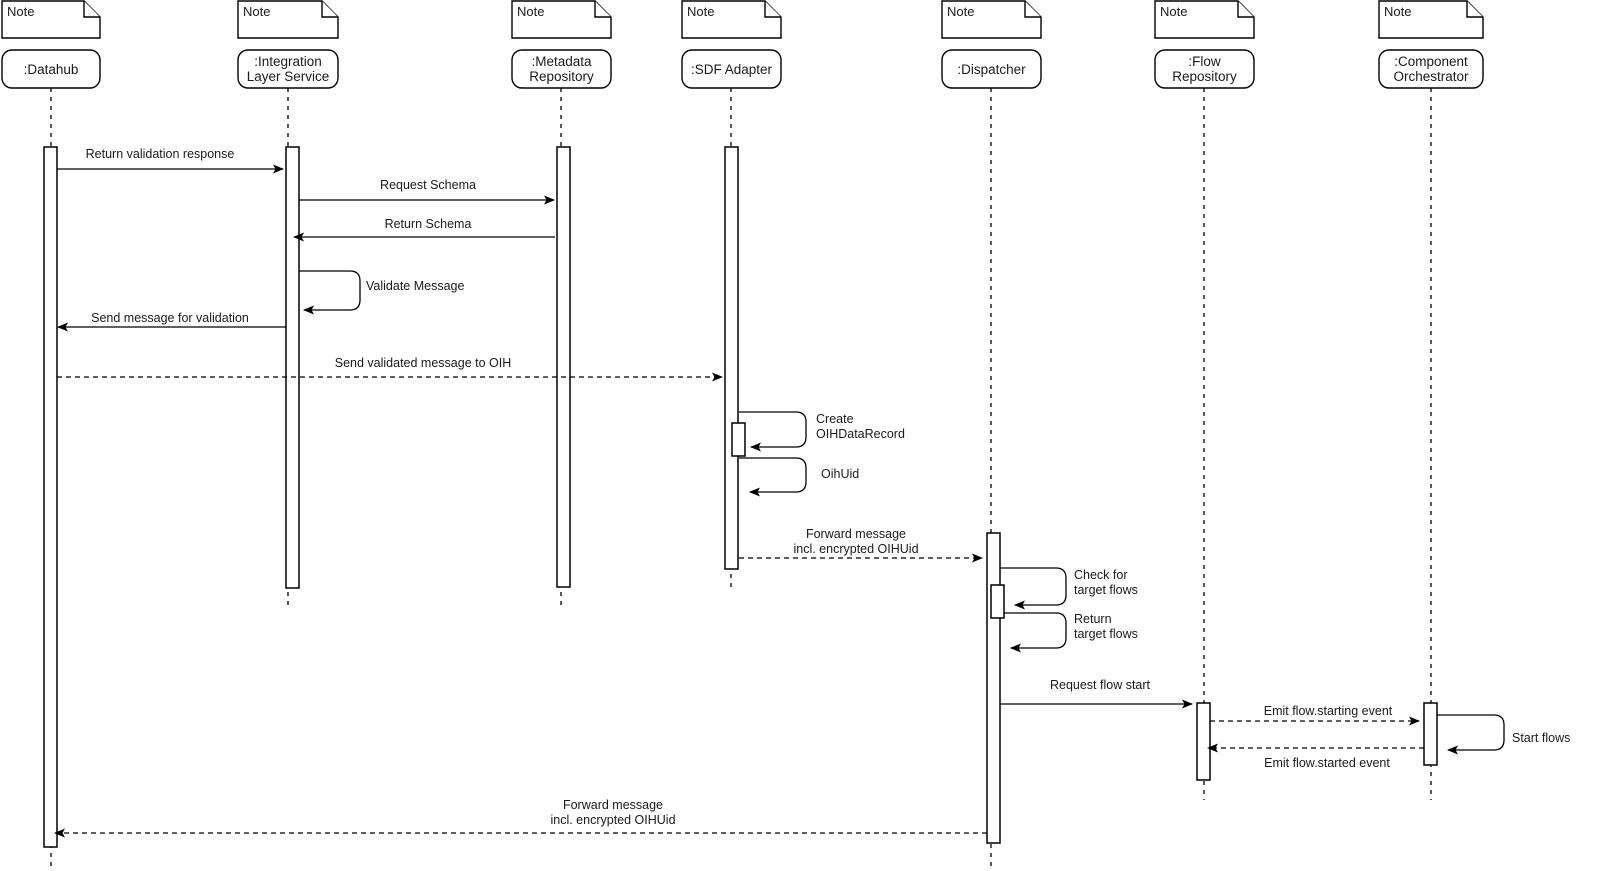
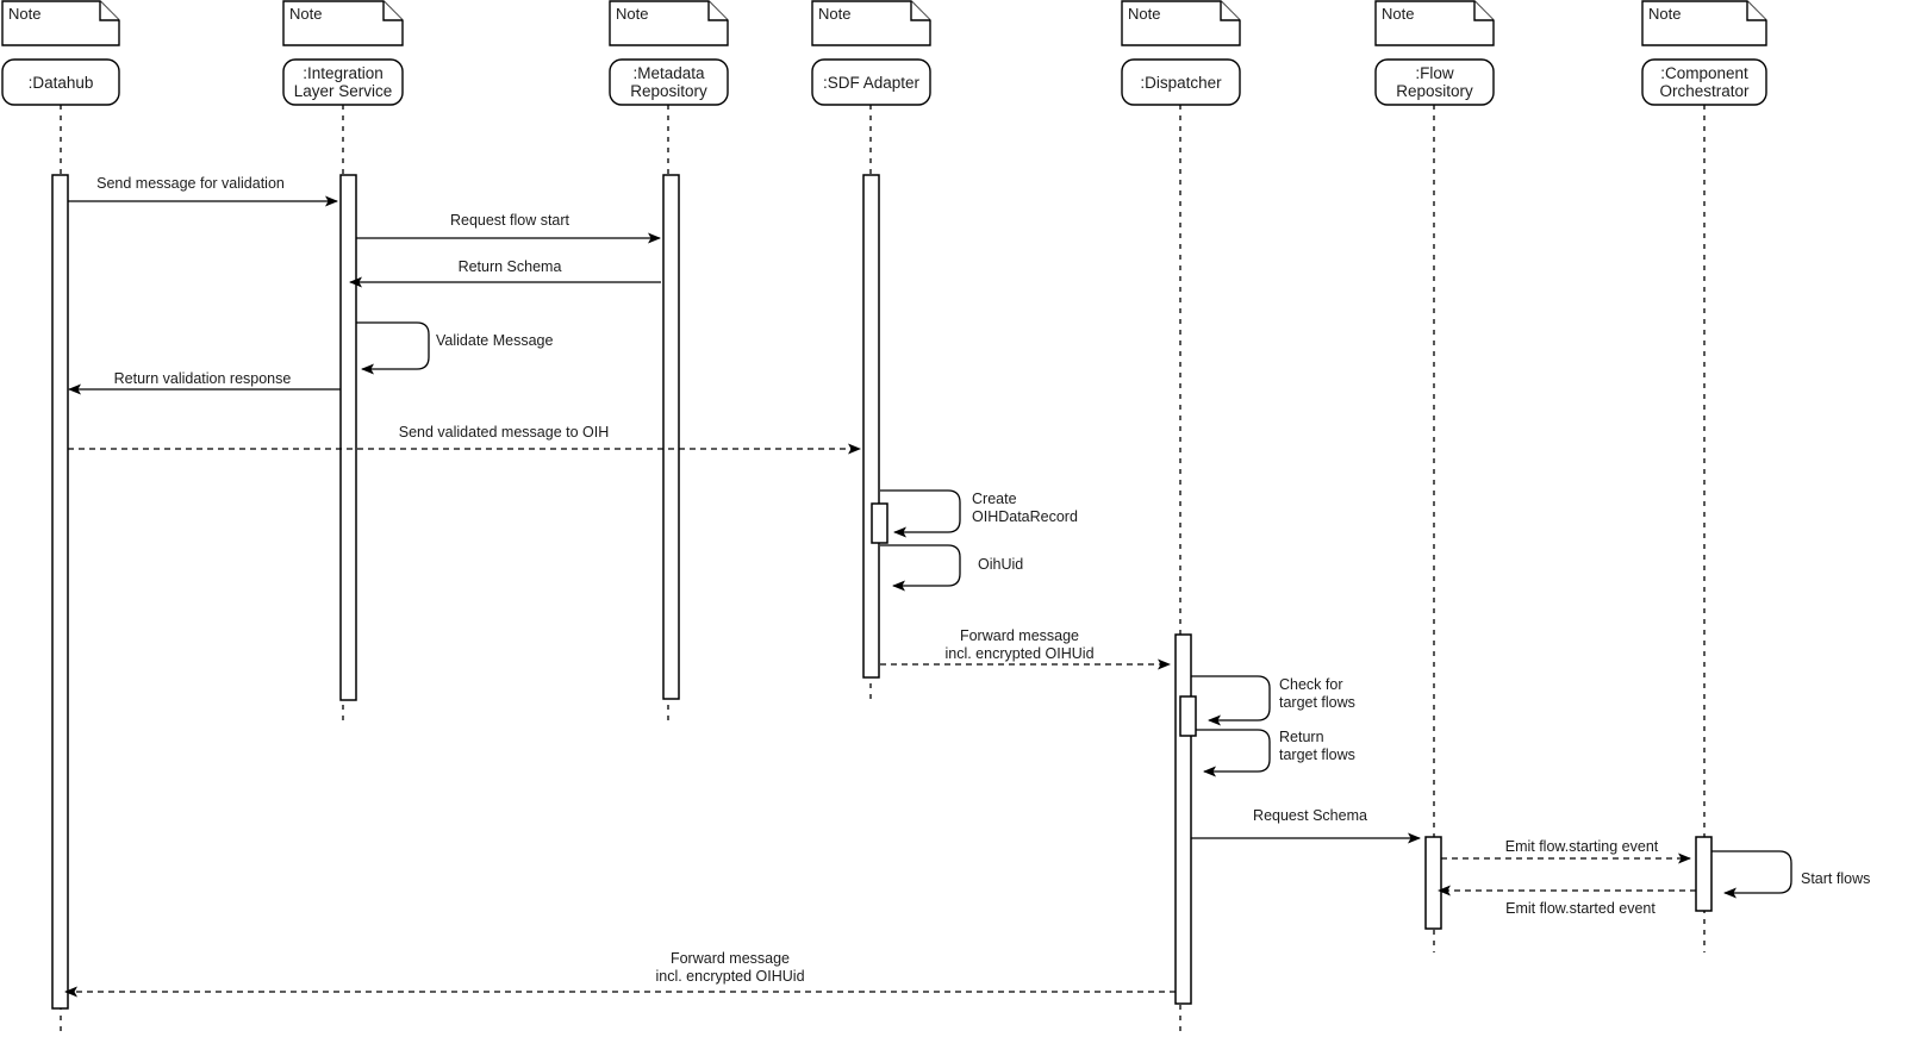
  Note
  Note
  Note
  Note
  Note
  Note
  Note
  :Datahub
  :Integration
  Layer Service
  :Metadata
  Repository
  :SDF Adapter
  :Dispatcher
  :Flow
  Repository
  :Component
  Orchestrator
- Return validation response
+ Send message for validation
- Request Schema
+ Request flow start
  Return Schema
  Validate Message
- Send message for validation
+ Return validation response
  Send validated message to OIH
  Create
  OIHDataRecord
  OihUid
  Forward message
  incl. encrypted OIHUid
  Check for
  target flows
  Return
  target flows
- Request flow start
+ Request Schema
  Emit flow.starting event
  Emit flow.started event
  Start flows
  Forward message
  incl. encrypted OIHUid
